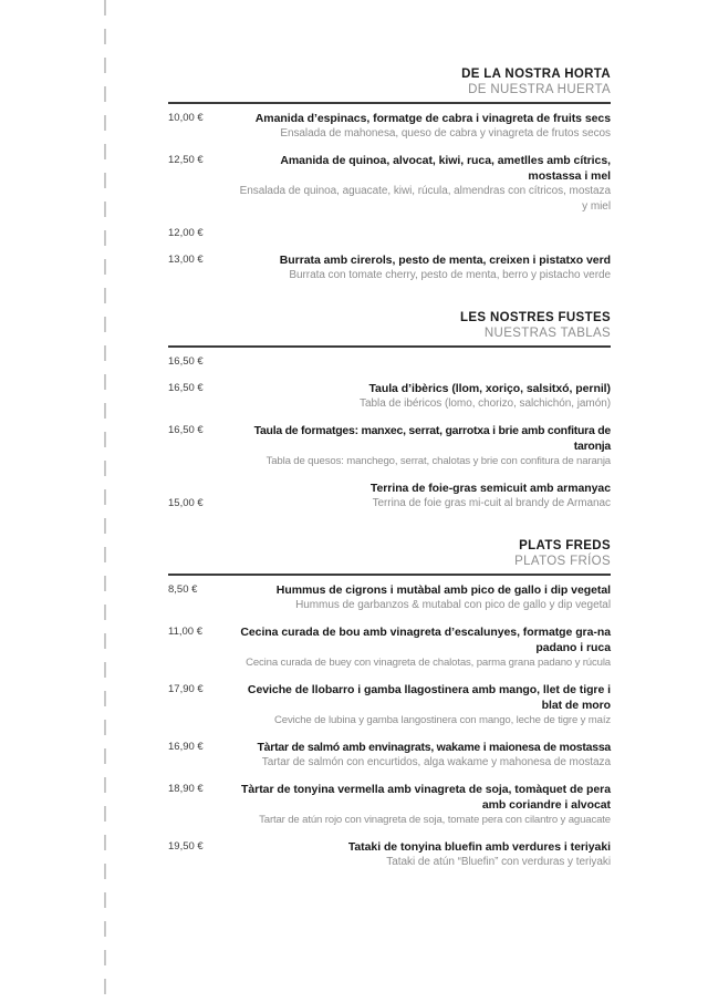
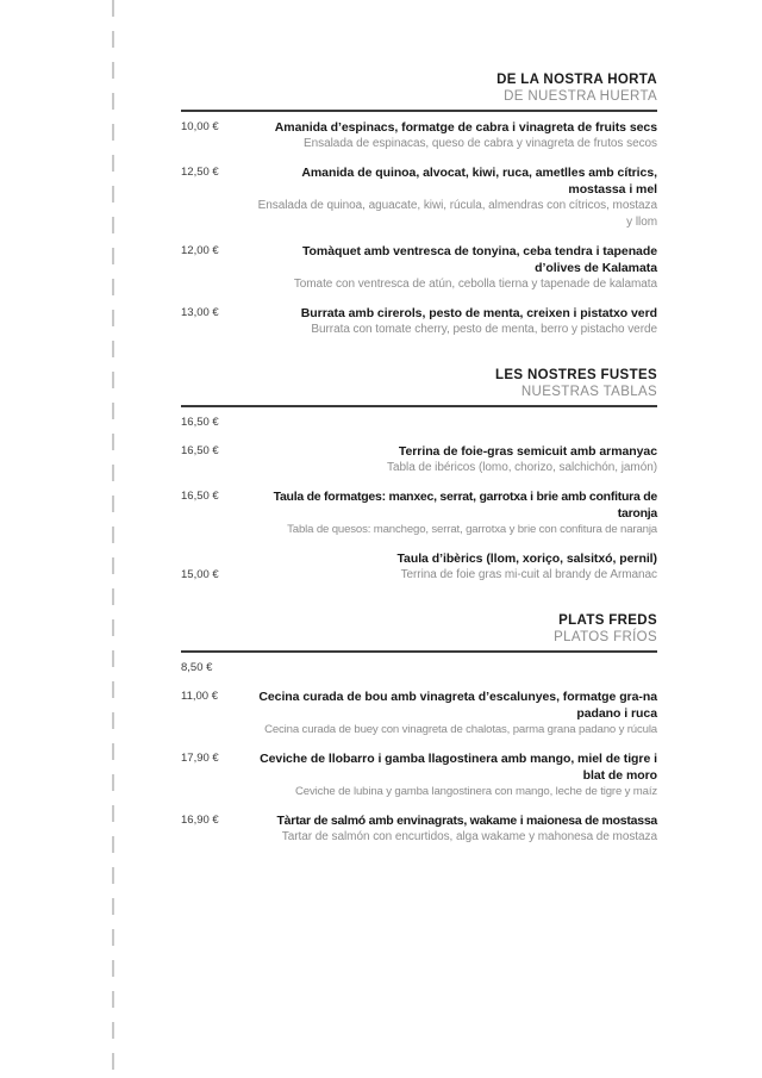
  DE LA NOSTRA HORTA
  DE NUESTRA HUERTA
  10,00 €
  Amanida d’espinacs, formatge de cabra i vinagreta de fruits secs
- Ensalada de mahonesa, queso de cabra y vinagreta de frutos secos
+ Ensalada de espinacas, queso de cabra y vinagreta de frutos secos
  12,50 €
  Amanida de quinoa, alvocat, kiwi, ruca, ametlles amb cítrics, mostassa i mel
- Ensalada de quinoa, aguacate, kiwi, rúcula, almendras con cítricos, mostaza y miel
+ Ensalada de quinoa, aguacate, kiwi, rúcula, almendras con cítricos, mostaza y llom
  12,00 €
+ Tomàquet amb ventresca de tonyina, ceba tendra i tapenade d’olives de Kalamata
+ Tomate con ventresca de atún, cebolla tierna y tapenade de kalamata
  13,00 €
  Burrata amb cirerols, pesto de menta, creixen i pistatxo verd
  Burrata con tomate cherry, pesto de menta, berro y pistacho verde
  LES NOSTRES FUSTES
  NUESTRAS TABLAS
  16,50 €
  16,50 €
- Taula d’ibèrics (llom, xoriço, salsitxó, pernil)
+ Terrina de foie-gras semicuit amb armanyac
  Tabla de ibéricos (lomo, chorizo, salchichón, jamón)
  16,50 €
  Taula de formatges: manxec, serrat, garrotxa i brie amb confitura de taronja
- Tabla de quesos: manchego, serrat, chalotas y brie con confitura de naranja
+ Tabla de quesos: manchego, serrat, garrotxa y brie con confitura de naranja
  15,00 €
- Terrina de foie-gras semicuit amb armanyac
+ Taula d’ibèrics (llom, xoriço, salsitxó, pernil)
  Terrina de foie gras mi-cuit al brandy de Armanac
  PLATS FREDS
  PLATOS FRÍOS
  8,50 €
- Hummus de cigrons i mutàbal amb pico de gallo i dip vegetal
- Hummus de garbanzos & mutabal con pico de gallo y dip vegetal
  11,00 €
  Cecina curada de bou amb vinagreta d’escalunyes, formatge gra-na padano i ruca
  Cecina curada de buey con vinagreta de chalotas, parma grana padano y rúcula
  17,90 €
- Ceviche de llobarro i gamba llagostinera amb mango, llet de tigre i blat de moro
+ Ceviche de llobarro i gamba llagostinera amb mango, miel de tigre i blat de moro
  Ceviche de lubina y gamba langostinera con mango, leche de tigre y maíz
  16,90 €
  Tàrtar de salmó amb envinagrats, wakame i maionesa de mostassa
  Tartar de salmón con encurtidos, alga wakame y mahonesa de mostaza
- 18,90 €
- Tàrtar de tonyina vermella amb vinagreta de soja, tomàquet de pera amb coriandre i alvocat
- Tartar de atún rojo con vinagreta de soja, tomate pera con cilantro y aguacate
- 19,50 €
- Tataki de tonyina bluefin amb verdures i teriyaki
- Tataki de atún “Bluefin” con verduras y teriyaki
